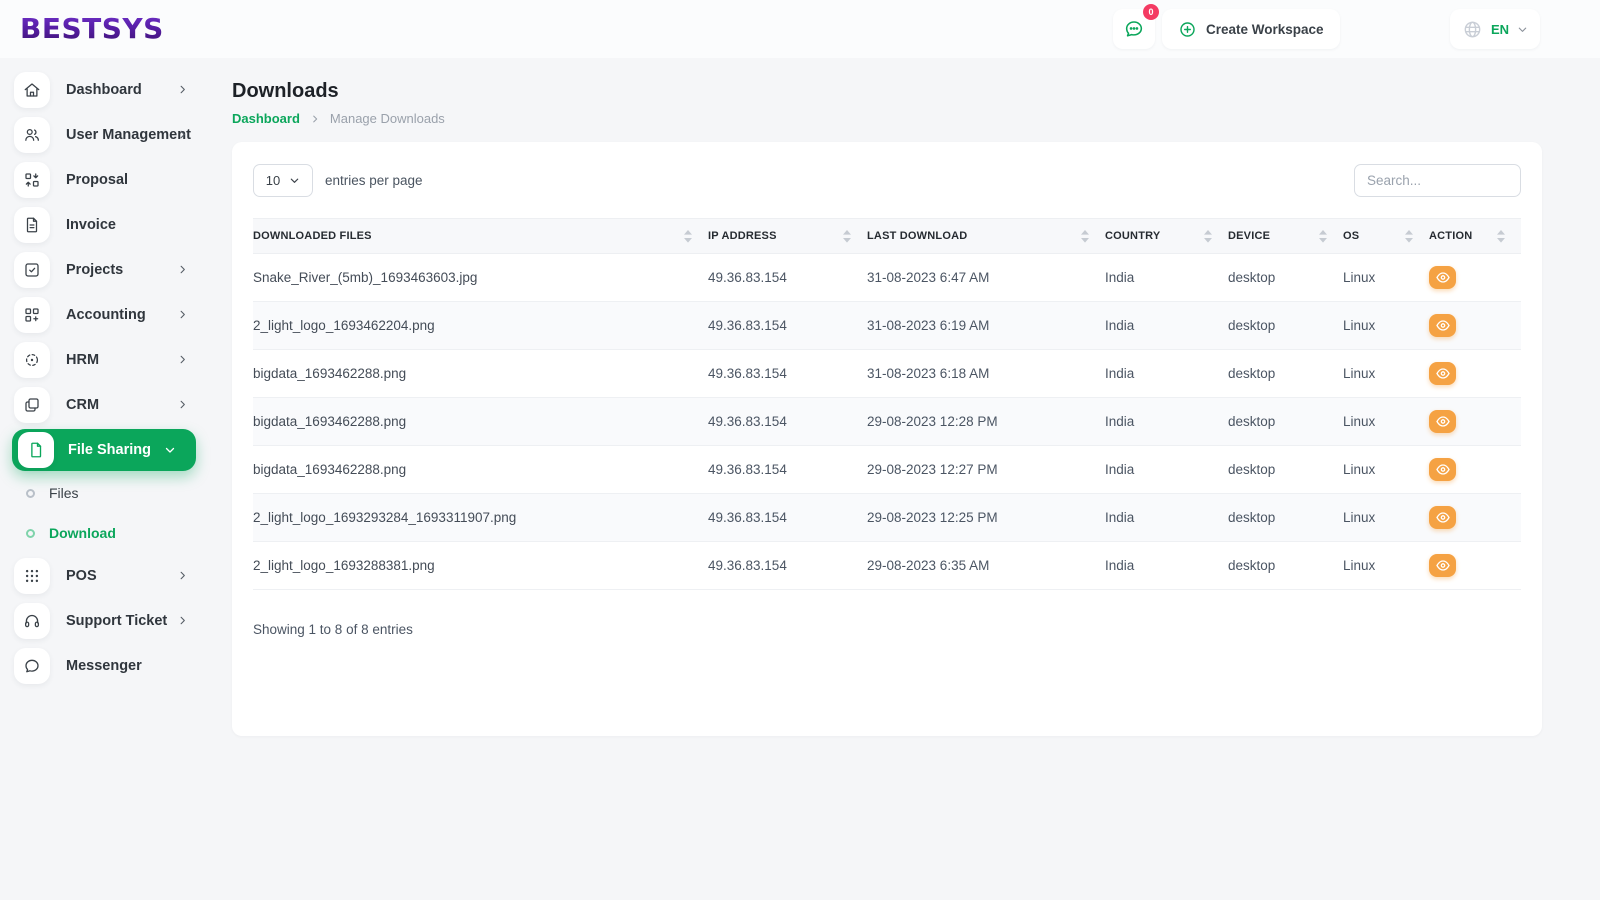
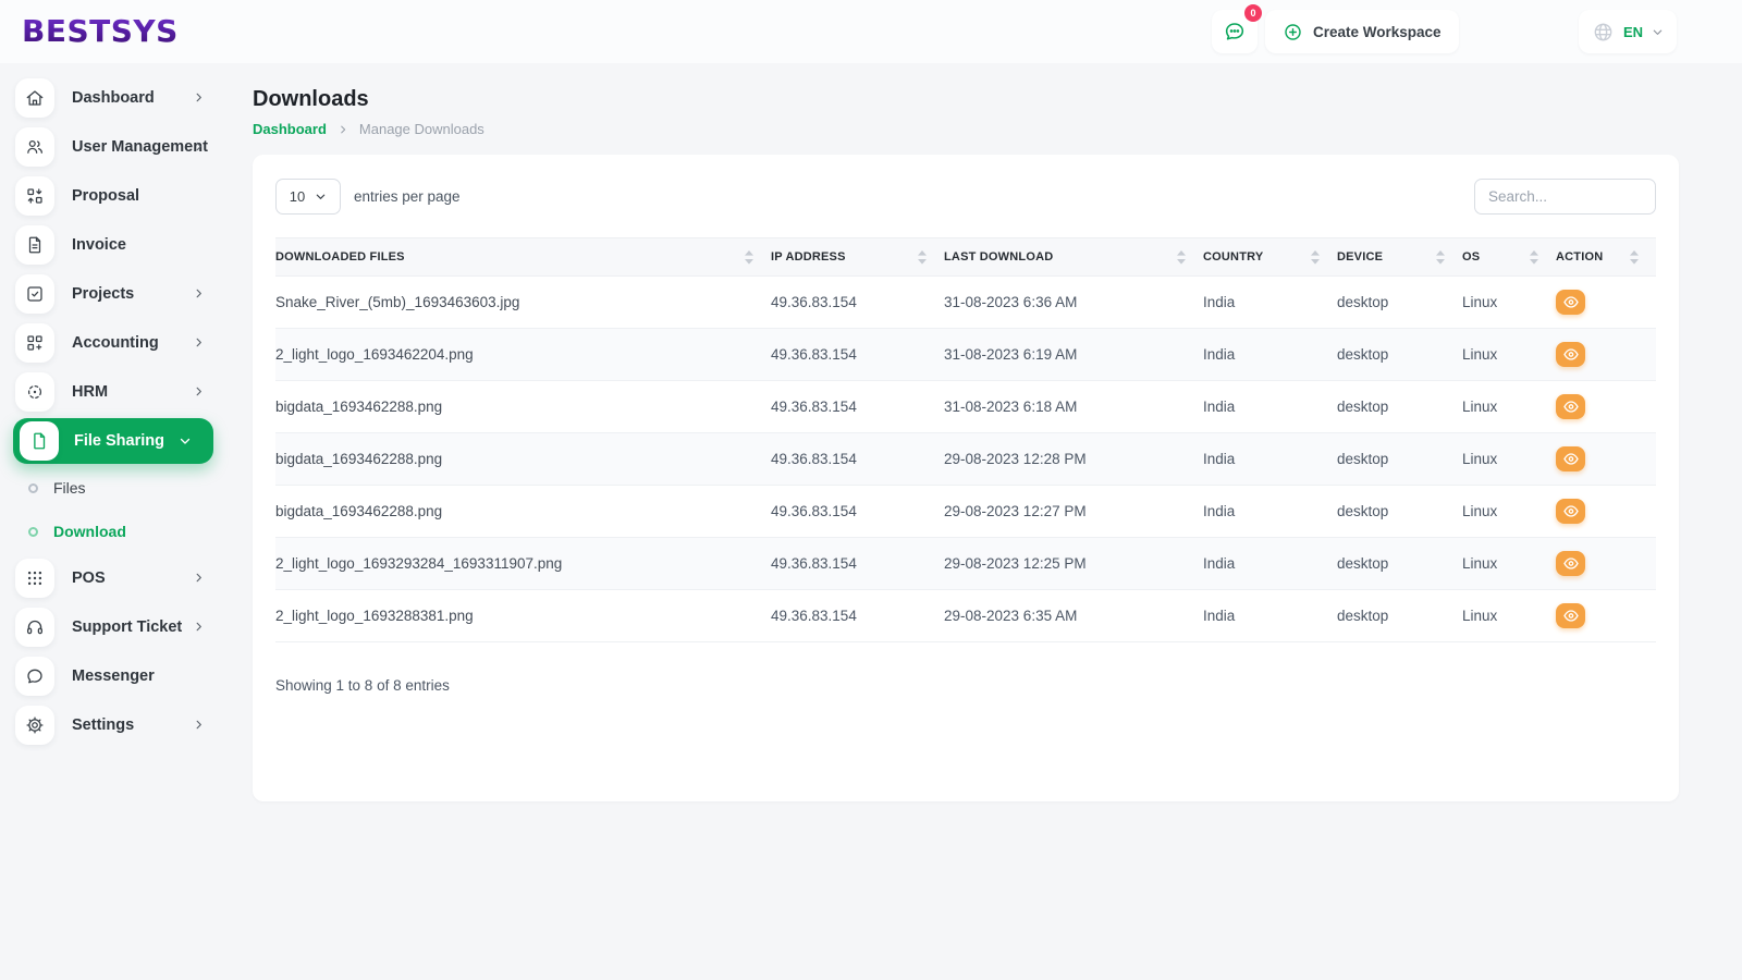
  BESTSYS
  Dashboard
  User Management
  Proposal
  Invoice
  Projects
  Accounting
  HRM
- CRM
  File Sharing
  Files
  Download
  POS
  Support Ticket
  Messenger
+ Settings
  0
  Create Workspace
  EN
  Downloads
  Dashboard
  Manage Downloads
  10
  entries per page
  Search...
  DOWNLOADED FILES	IP ADDRESS	LAST DOWNLOAD	COUNTRY	DEVICE	OS	ACTION
- Snake_River_(5mb)_1693463603.jpg	49.36.83.154	31-08-2023 6:47 AM	India	desktop	Linux
+ Snake_River_(5mb)_1693463603.jpg	49.36.83.154	31-08-2023 6:36 AM	India	desktop	Linux
  2_light_logo_1693462204.png	49.36.83.154	31-08-2023 6:19 AM	India	desktop	Linux
  bigdata_1693462288.png	49.36.83.154	31-08-2023 6:18 AM	India	desktop	Linux
  bigdata_1693462288.png	49.36.83.154	29-08-2023 12:28 PM	India	desktop	Linux
  bigdata_1693462288.png	49.36.83.154	29-08-2023 12:27 PM	India	desktop	Linux
  2_light_logo_1693293284_1693311907.png	49.36.83.154	29-08-2023 12:25 PM	India	desktop	Linux
  2_light_logo_1693288381.png	49.36.83.154	29-08-2023 6:35 AM	India	desktop	Linux
  Showing 1 to 8 of 8 entries
